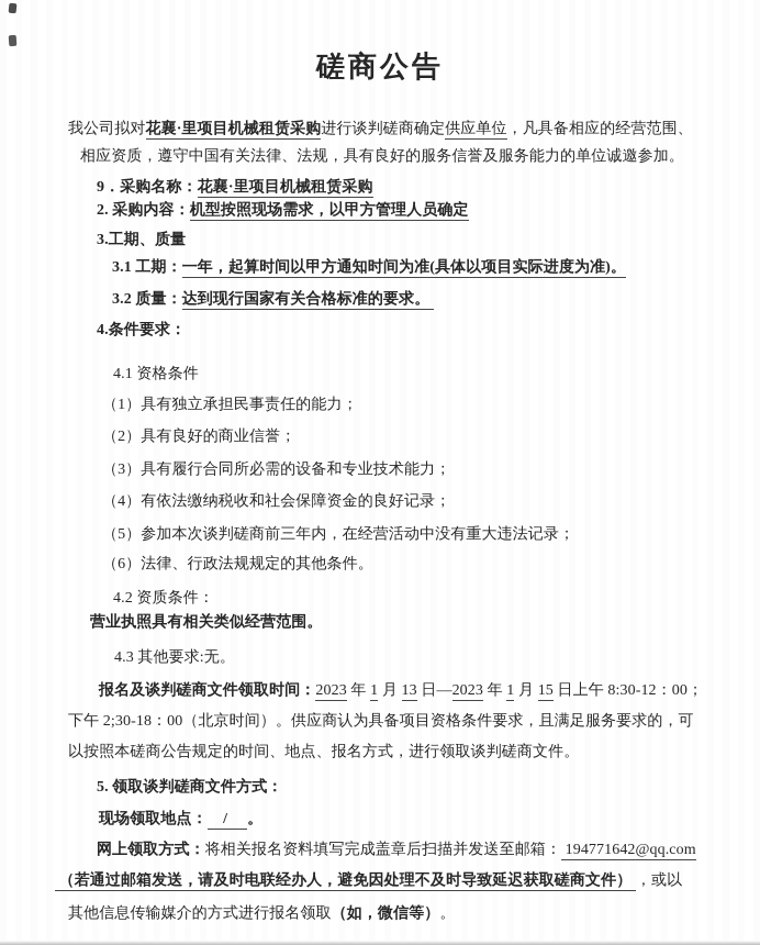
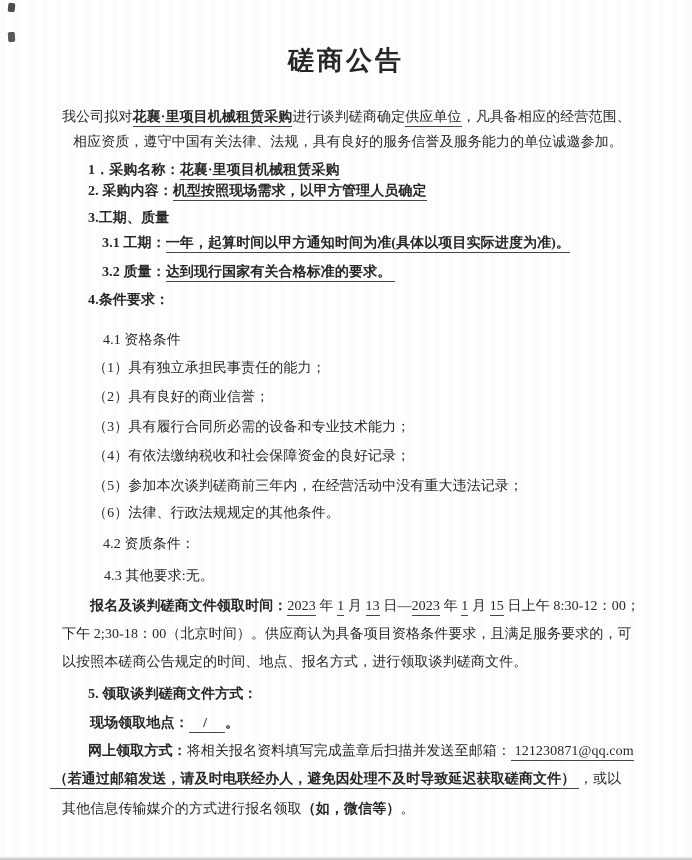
  磋商公告
  我公司拟对花襄·里项目机械租赁采购进行谈判磋商确定供应单位，凡具备相应的经营范围、
  相应资质，遵守中国有关法律、法规，具有良好的服务信誉及服务能力的单位诚邀参加。
- 9．采购名称：花襄·里项目机械租赁采购
+ 1．采购名称：花襄·里项目机械租赁采购
  2. 采购内容：机型按照现场需求，以甲方管理人员确定
  3.工期、质量
  3.1 工期：一年，起算时间以甲方通知时间为准(具体以项目实际进度为准)。
  3.2 质量：达到现行国家有关合格标准的要求。
  4.条件要求：
  4.1 资格条件
  （1）具有独立承担民事责任的能力；
  （2）具有良好的商业信誉；
  （3）具有履行合同所必需的设备和专业技术能力；
  （4）有依法缴纳税收和社会保障资金的良好记录；
  （5）参加本次谈判磋商前三年内，在经营活动中没有重大违法记录；
  （6）法律、行政法规规定的其他条件。
  4.2 资质条件：
- 营业执照具有相关类似经营范围。
  4.3 其他要求:无。
  报名及谈判磋商文件领取时间：2023 年 1 月 13 日—2023 年 1 月 15 日上午 8:30-12：00；
  下午 2;30-18：00（北京时间）。供应商认为具备项目资格条件要求，且满足服务要求的，可
  以按照本磋商公告规定的时间、地点、报名方式，进行领取谈判磋商文件。
  5. 领取谈判磋商文件方式：
  现场领取地点： / 。
- 网上领取方式：将相关报名资料填写完成盖章后扫描并发送至邮箱： 194771642@qq.com
+ 网上领取方式：将相关报名资料填写完成盖章后扫描并发送至邮箱： 121230871@qq.com
  （若通过邮箱发送，请及时电联经办人，避免因处理不及时导致延迟获取磋商文件） ，或以
  其他信息传输媒介的方式进行报名领取（如，微信等）。
